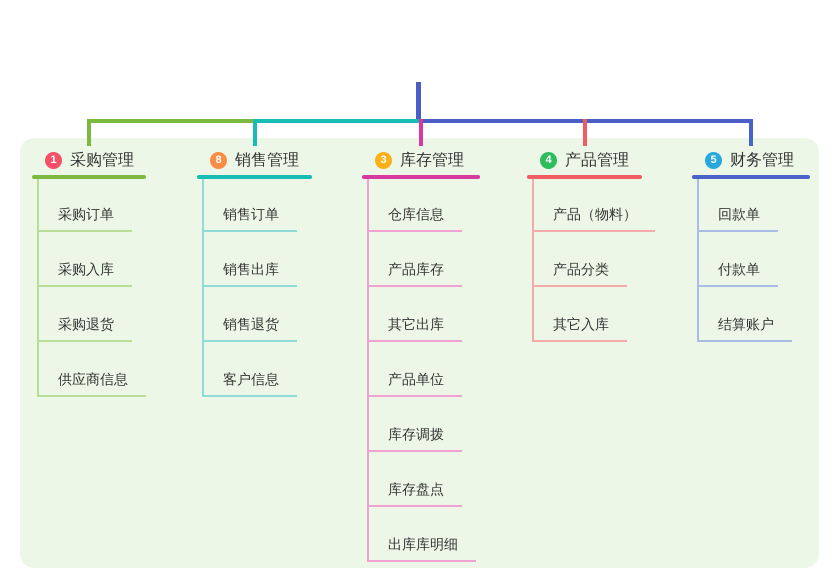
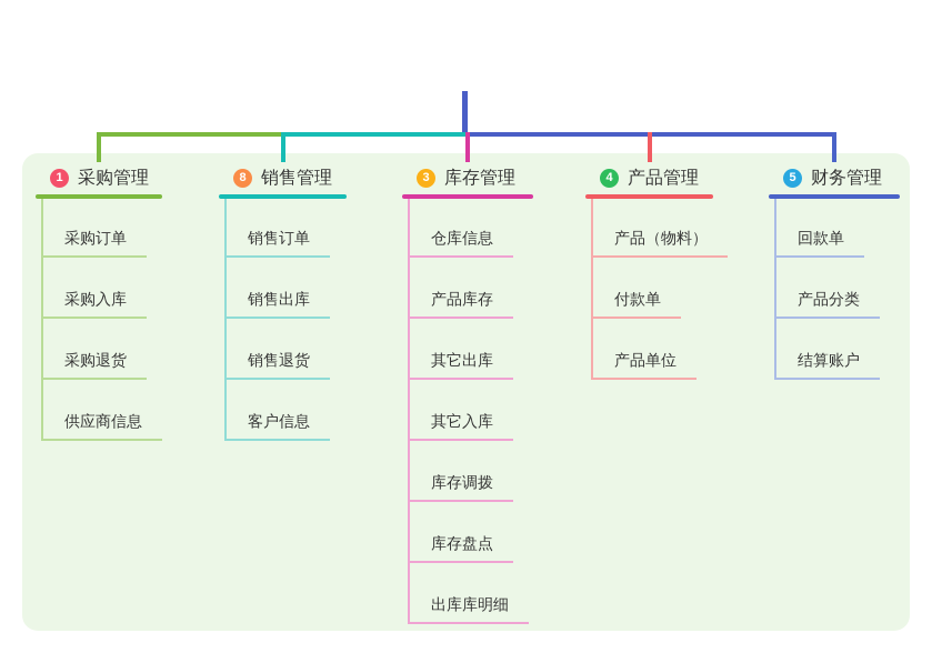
  1
  采购管理
  采购订单
  采购入库
  采购退货
  供应商信息
  8
  销售管理
  销售订单
  销售出库
  销售退货
  客户信息
  3
  库存管理
  仓库信息
  产品库存
  其它出库
- 产品单位
+ 其它入库
  库存调拨
  库存盘点
  出库库明细
  4
  产品管理
  产品（物料）
- 产品分类
+ 付款单
- 其它入库
+ 产品单位
  5
  财务管理
  回款单
- 付款单
+ 产品分类
  结算账户
